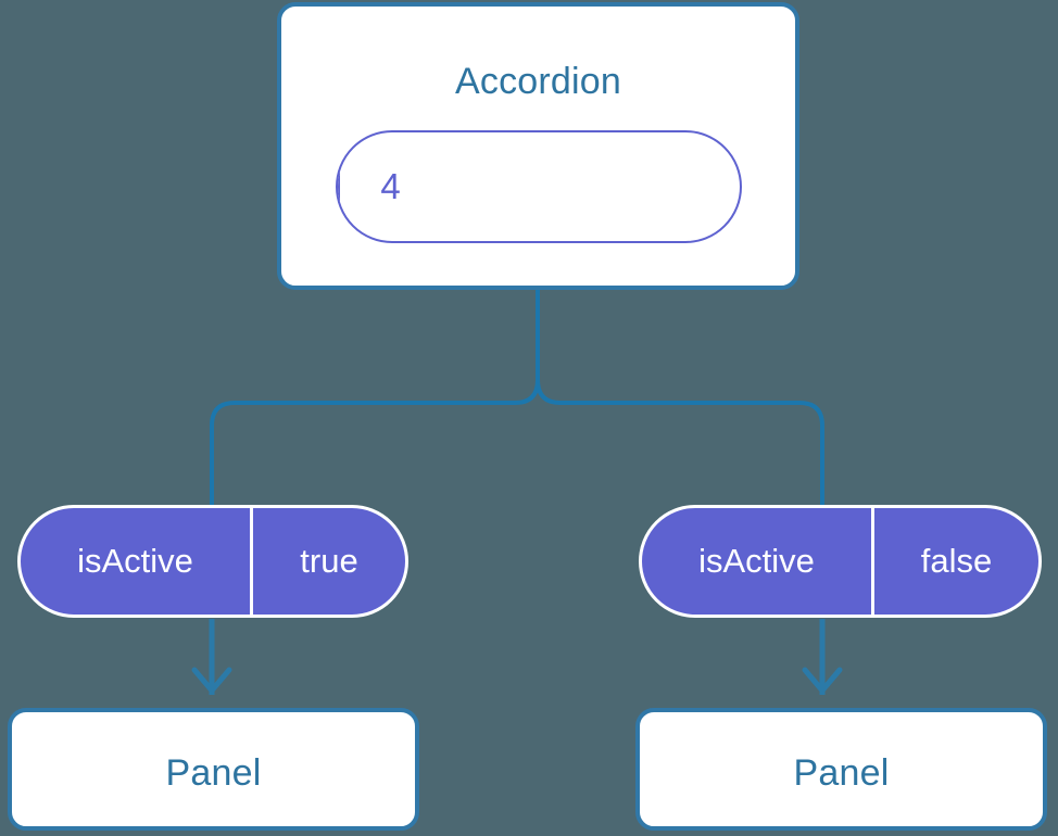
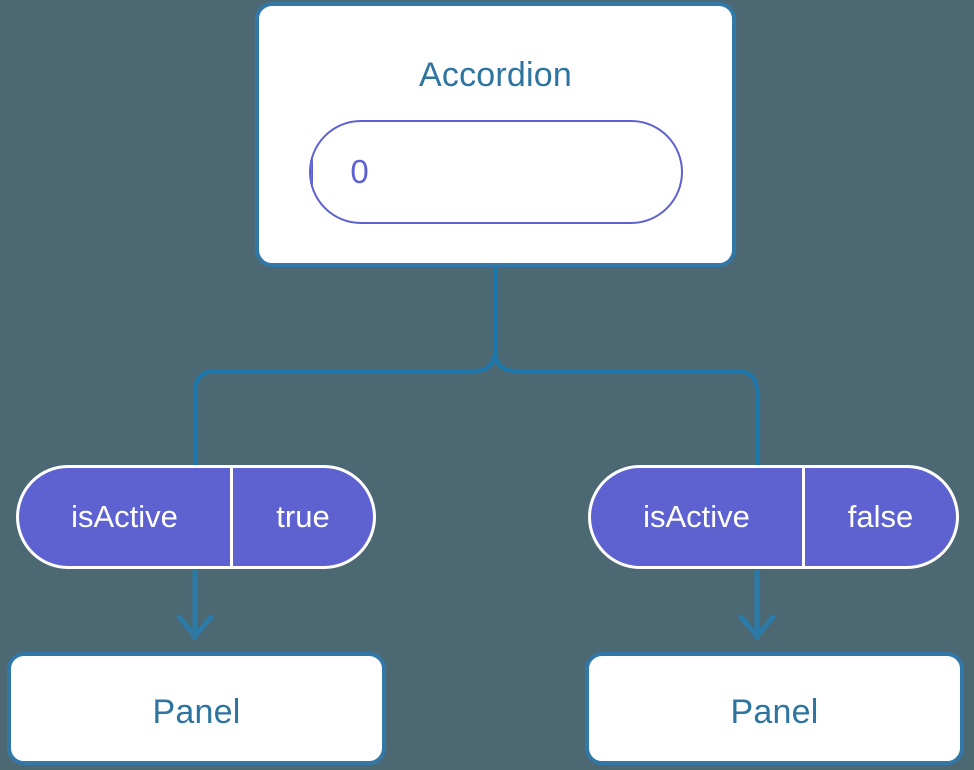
  Accordion
- 4
+ 0
  isActive
  true
  Panel
  isActive
  false
  Panel
